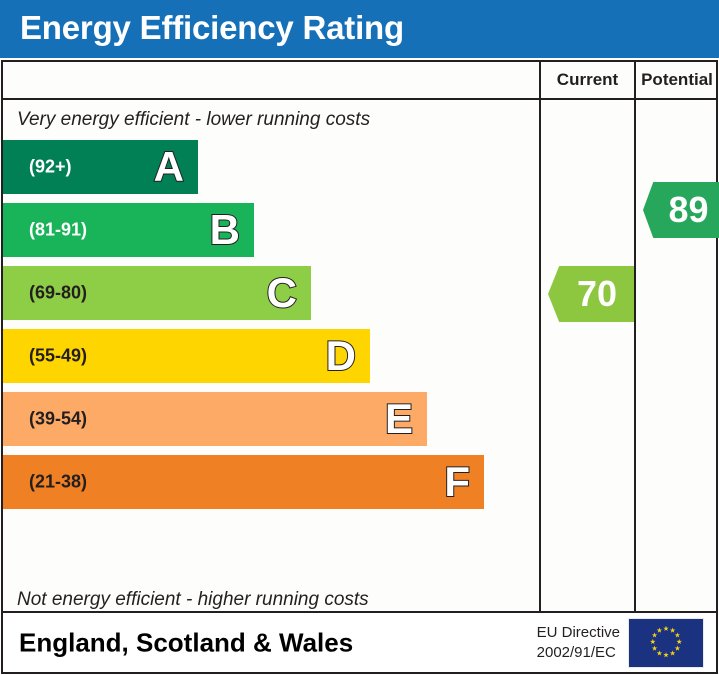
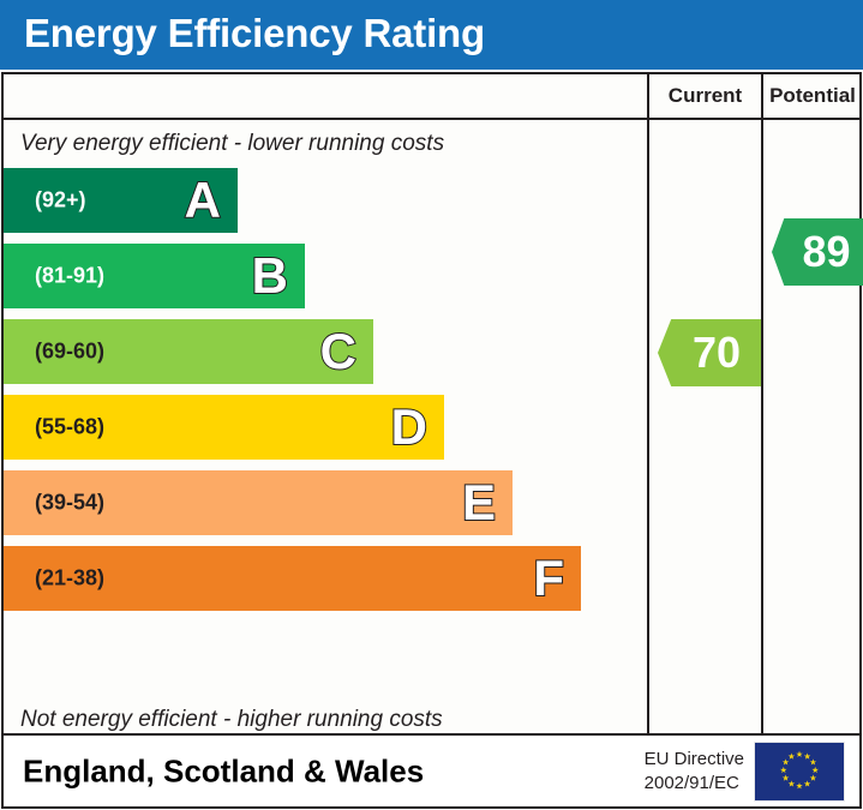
  Energy Efficiency Rating
  Current
  Potential
  Very energy efficient - lower running costs
  (92+)
  A
  (81-91)
  B
- (69-80)
+ (69-60)
  C
- (55-49)
+ (55-68)
  D
  (39-54)
  E
  (21-38)
  F
  70
  89
  Not energy efficient - higher running costs
  England, Scotland & Wales
  EU Directive
  2002/91/EC
